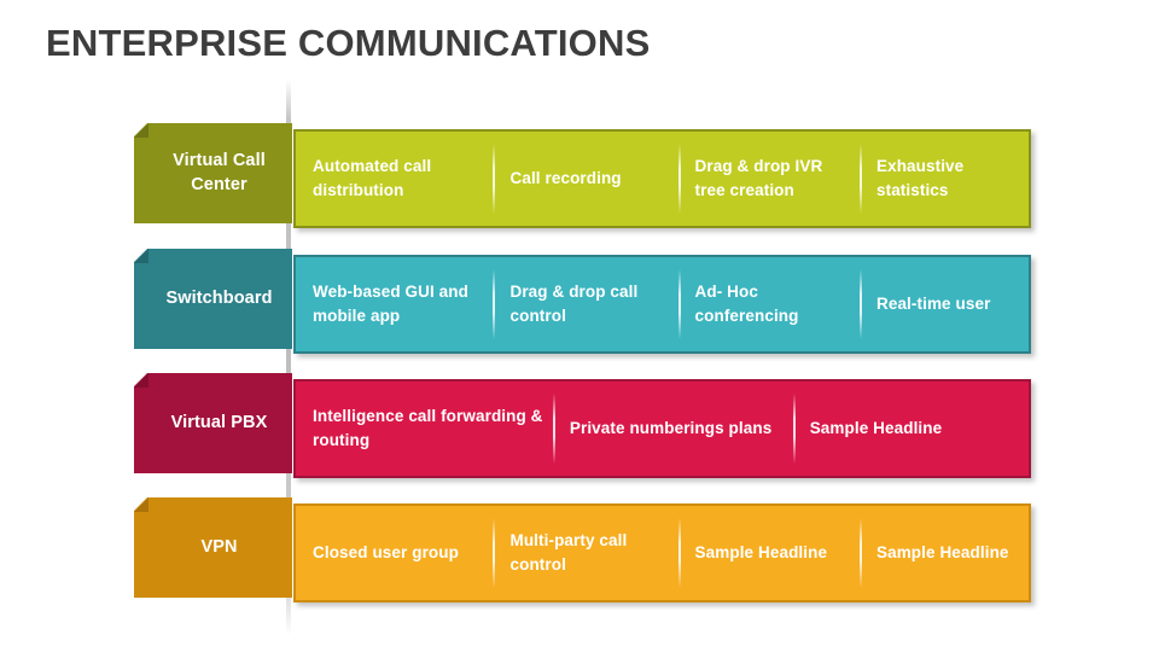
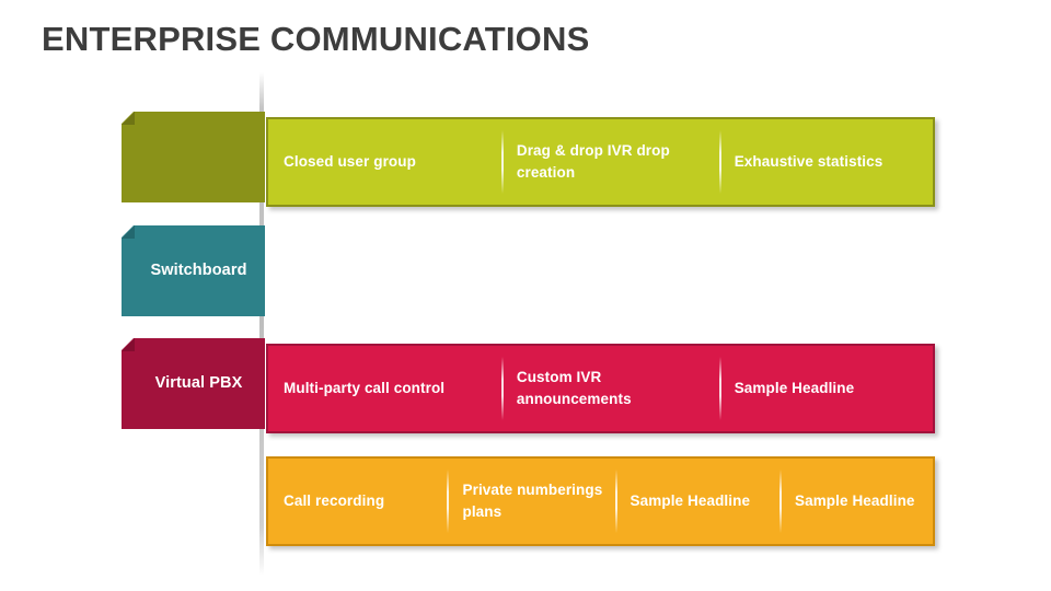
  ENTERPRISE COMMUNICATIONS
- Virtual Call Center
- Automated call distribution
- Call recording
+ Closed user group
- Drag & drop IVR tree creation
+ Drag & drop IVR drop creation
  Exhaustive statistics
  Switchboard
- Web-based GUI and mobile app
- Drag & drop call control
- Ad- Hoc conferencing
- Real-time user
  Virtual PBX
- Intelligence call forwarding & routing
- Private numberings plans
+ Multi-party call control
+ Custom IVR announcements
  Sample Headline
- VPN
- Closed user group
+ Call recording
- Multi-party call control
+ Private numberings plans
  Sample Headline
  Sample Headline
